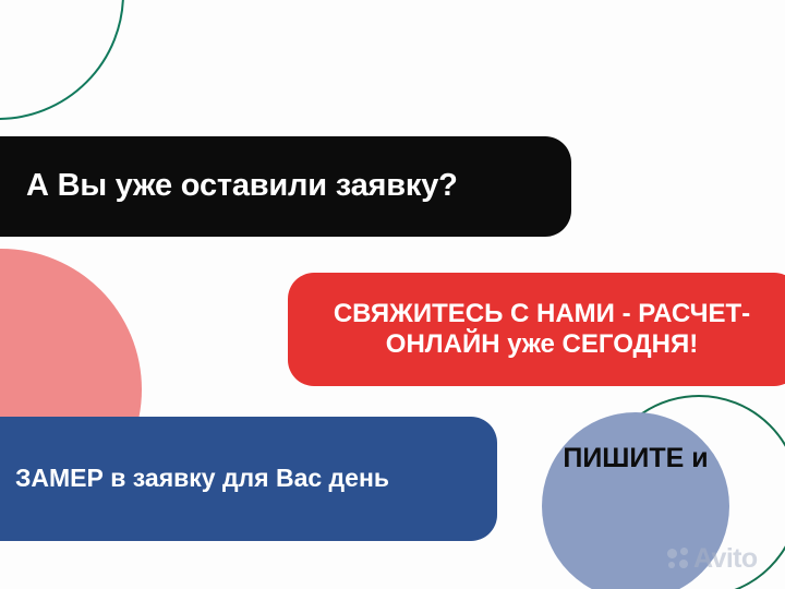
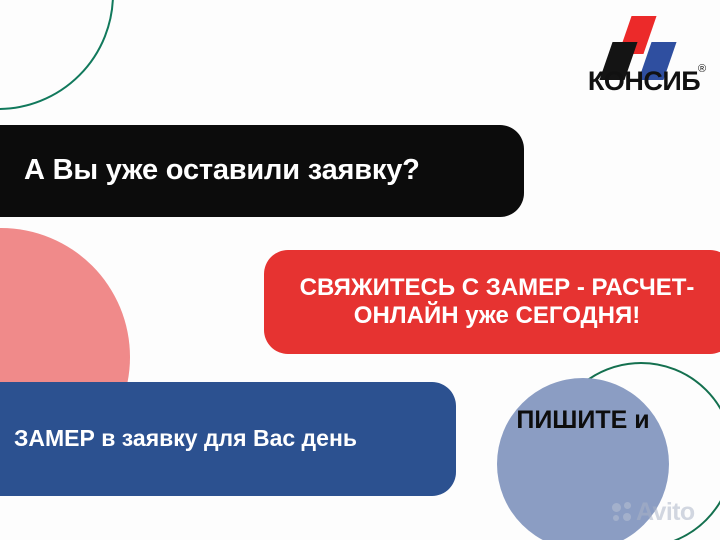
+ КОНСИБ
+ ®
  А Вы уже оставили заявку?
- СВЯЖИТЕСЬ С НАМИ - РАСЧЕТ-
+ СВЯЖИТЕСЬ С ЗАМЕР - РАСЧЕТ-
  ОНЛАЙН уже СЕГОДНЯ!
  ЗАМЕР в заявку для Вас день
  ПИШИТЕ и
  Avito
